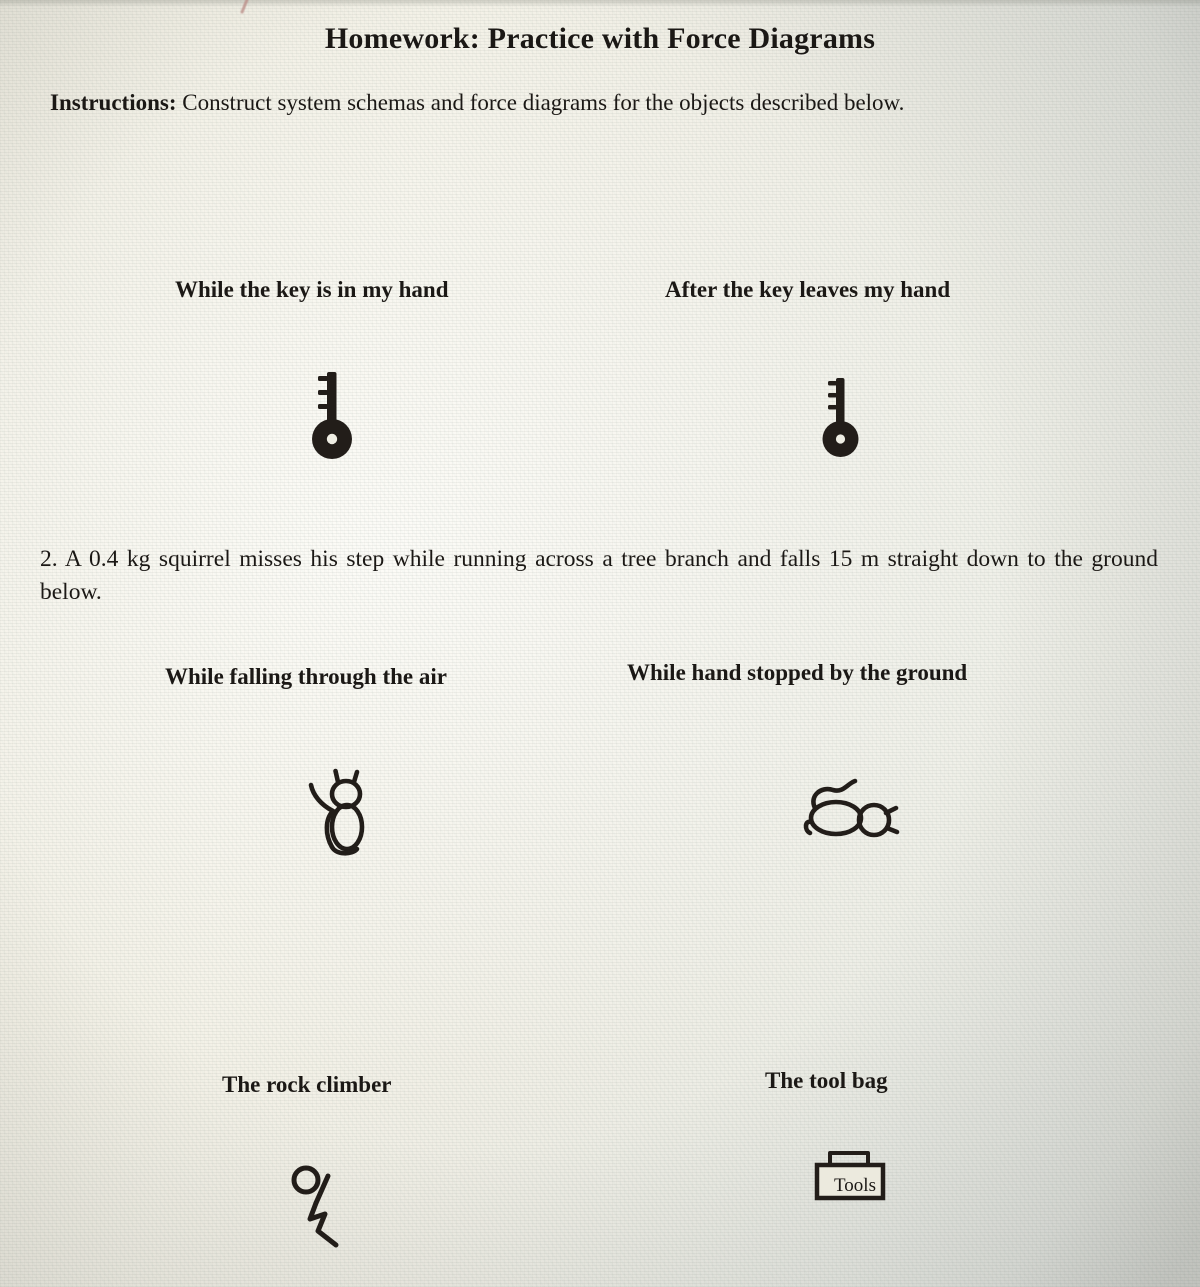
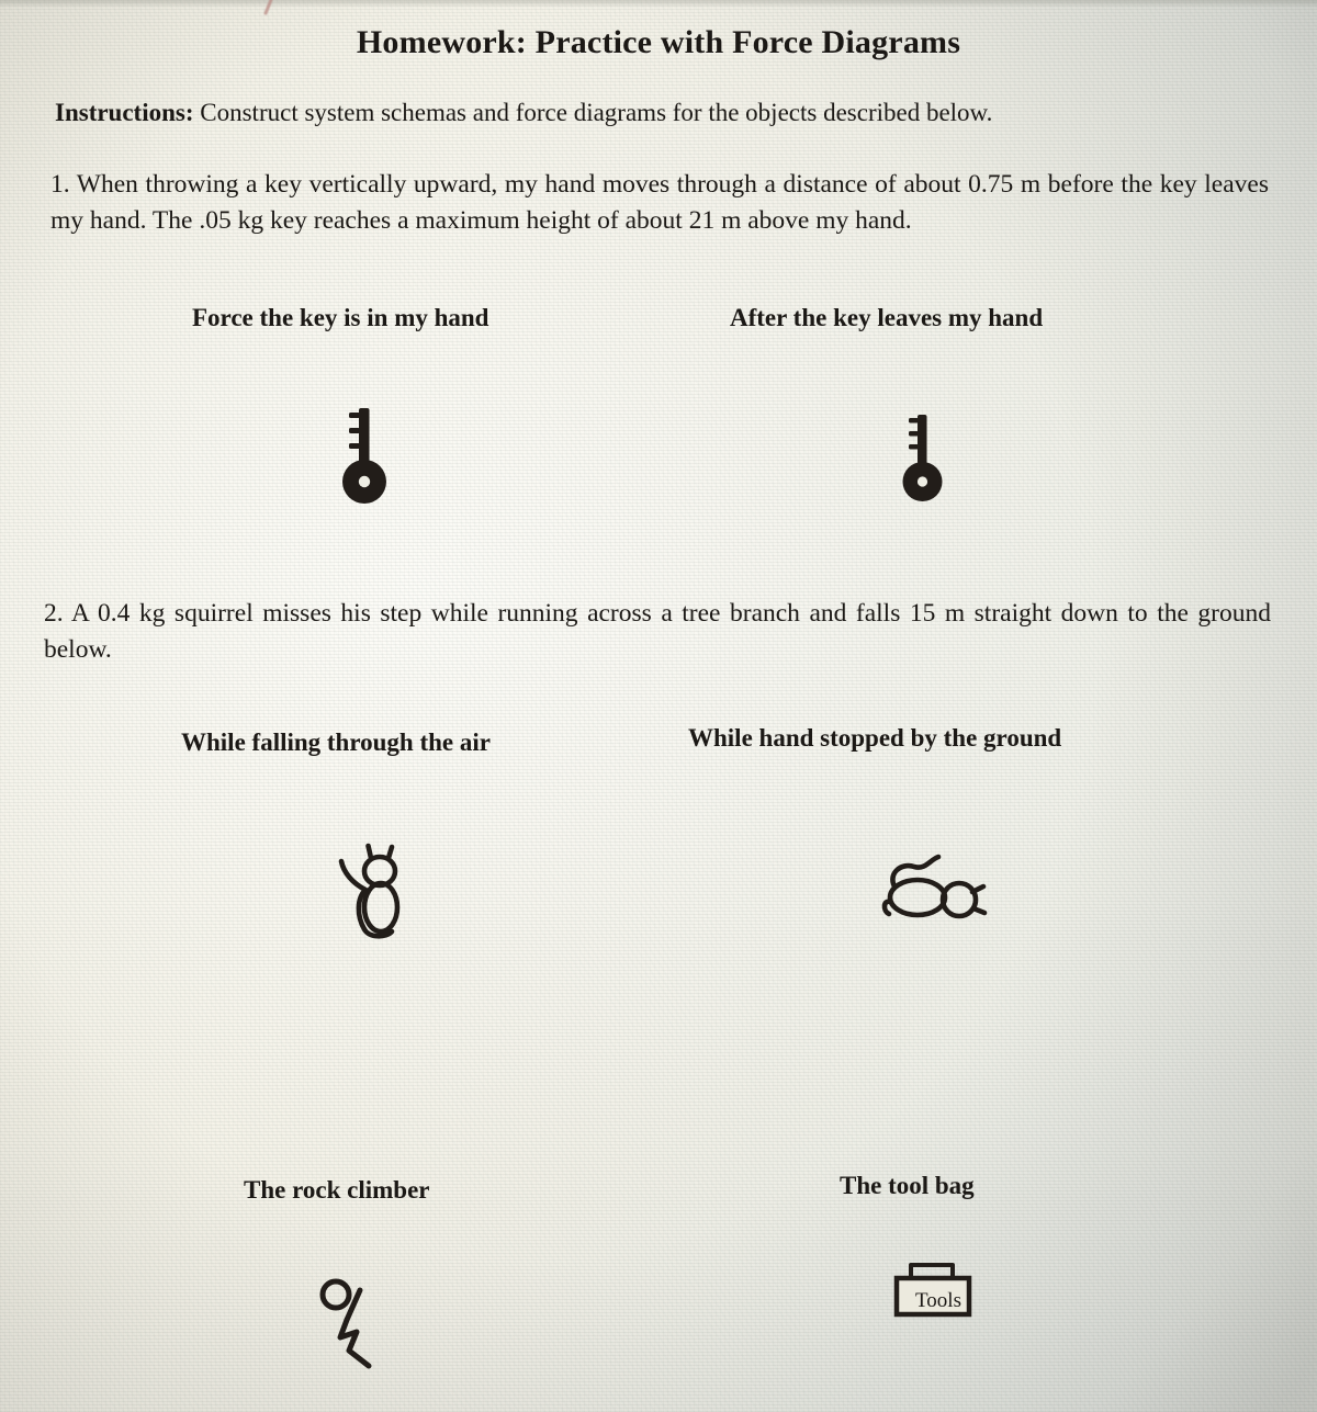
  Homework: Practice with Force Diagrams
  Instructions: Construct system schemas and force diagrams for the objects described below.
+ 1. When throwing a key vertically upward, my hand moves through a distance of about 0.75 m before the key leaves my hand. The .05 kg key reaches a maximum height of about 21 m above my hand.
- While the key is in my hand
+ Force the key is in my hand
  After the key leaves my hand
  2. A 0.4 kg squirrel misses his step while running across a tree branch and falls 15 m straight down to the ground below.
  While falling through the air
  While hand stopped by the ground
  The rock climber
  The tool bag
  Tools
